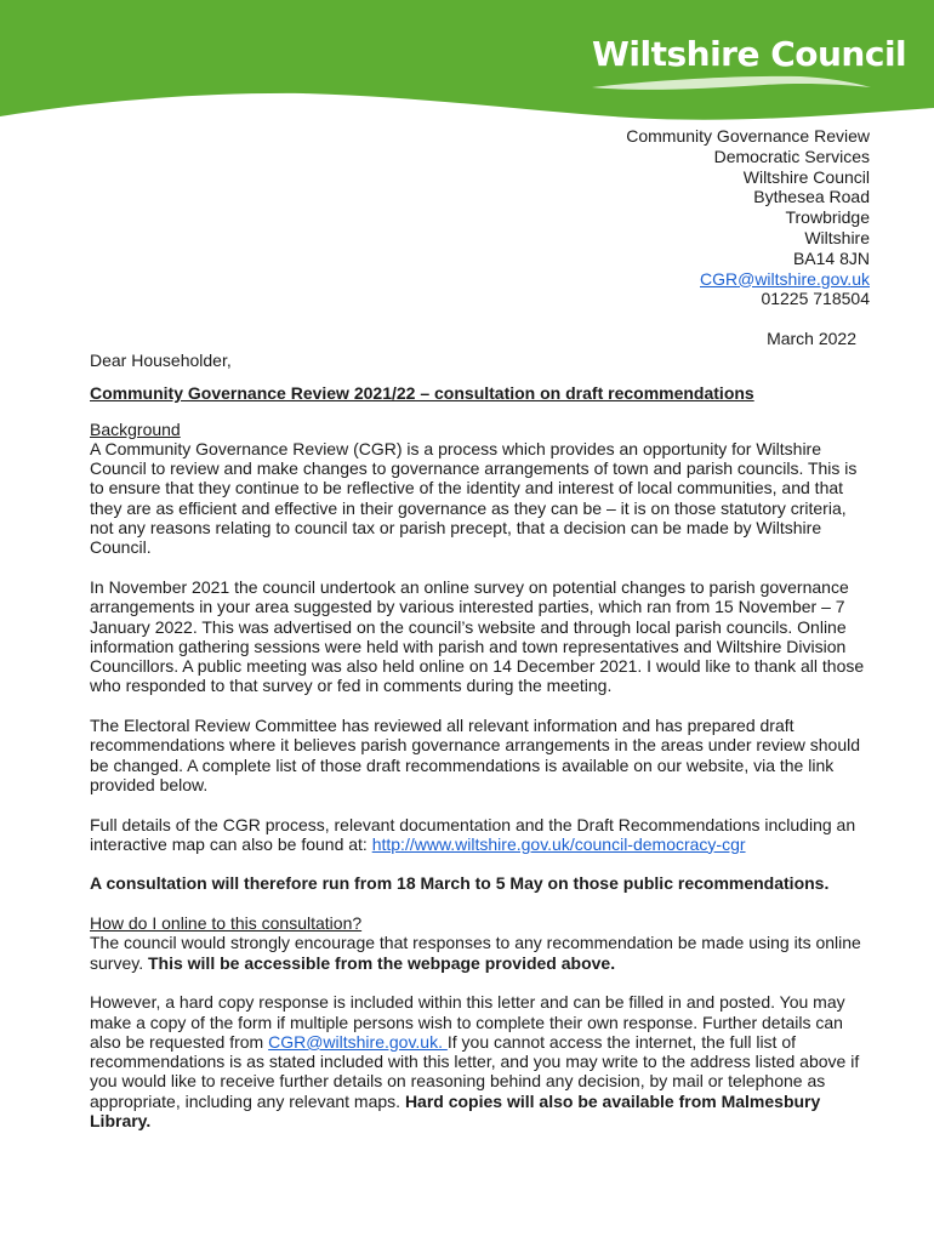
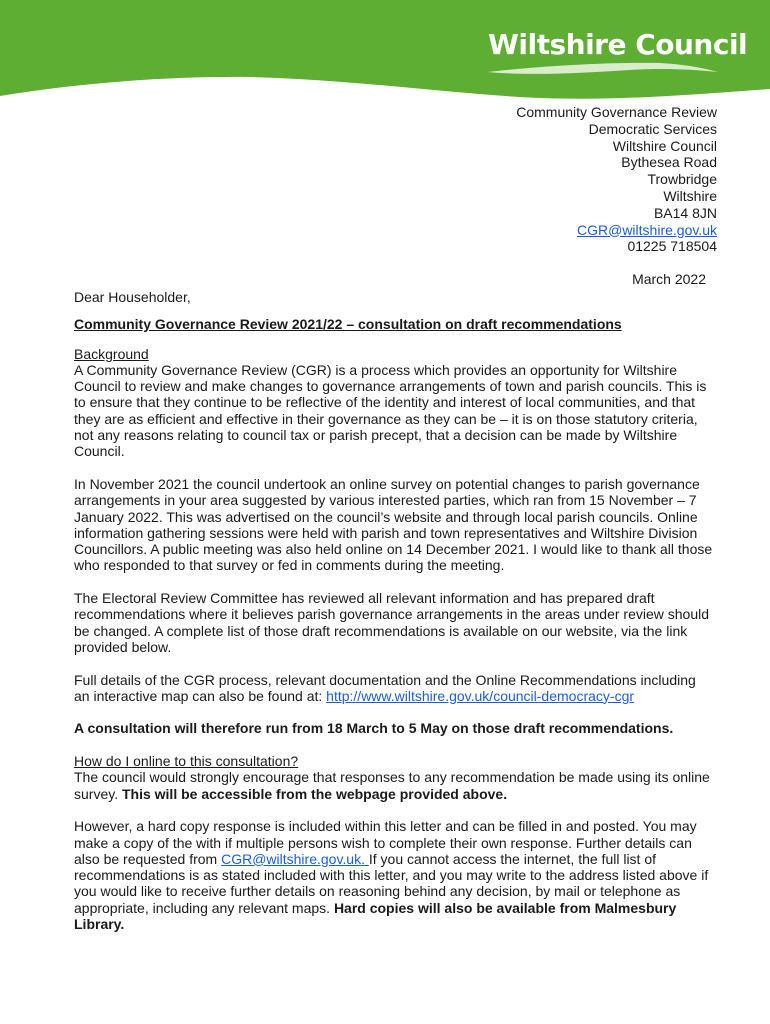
  Wiltshire Council
  Community Governance Review
  Democratic Services
  Wiltshire Council
  Bythesea Road
  Trowbridge
  Wiltshire
  BA14 8JN
  CGR@wiltshire.gov.uk
  01225 718504
  March 2022
  Dear Householder,
  Community Governance Review 2021/22 – consultation on draft recommendations
  Background
  A Community Governance Review (CGR) is a process which provides an opportunity for Wiltshire Council to review and make changes to governance arrangements of town and parish councils. This is to ensure that they continue to be reflective of the identity and interest of local communities, and that they are as efficient and effective in their governance as they can be – it is on those statutory criteria, not any reasons relating to council tax or parish precept, that a decision can be made by Wiltshire Council.
  In November 2021 the council undertook an online survey on potential changes to parish governance arrangements in your area suggested by various interested parties, which ran from 15 November – 7 January 2022. This was advertised on the council’s website and through local parish councils. Online information gathering sessions were held with parish and town representatives and Wiltshire Division Councillors. A public meeting was also held online on 14 December 2021. I would like to thank all those who responded to that survey or fed in comments during the meeting.
  The Electoral Review Committee has reviewed all relevant information and has prepared draft recommendations where it believes parish governance arrangements in the areas under review should be changed. A complete list of those draft recommendations is available on our website, via the link provided below.
- Full details of the CGR process, relevant documentation and the Draft Recommendations including an interactive map can also be found at: http://www.wiltshire.gov.uk/council-democracy-cgr
+ Full details of the CGR process, relevant documentation and the Online Recommendations including an interactive map can also be found at: http://www.wiltshire.gov.uk/council-democracy-cgr
- A consultation will therefore run from 18 March to 5 May on those public recommendations.
+ A consultation will therefore run from 18 March to 5 May on those draft recommendations.
  How do I online to this consultation?
  The council would strongly encourage that responses to any recommendation be made using its online survey. This will be accessible from the webpage provided above.
- However, a hard copy response is included within this letter and can be filled in and posted. You may make a copy of the form if multiple persons wish to complete their own response. Further details can also be requested from CGR@wiltshire.gov.uk. If you cannot access the internet, the full list of recommendations is as stated included with this letter, and you may write to the address listed above if you would like to receive further details on reasoning behind any decision, by mail or telephone as appropriate, including any relevant maps. Hard copies will also be available from Malmesbury Library.
+ However, a hard copy response is included within this letter and can be filled in and posted. You may make a copy of the with if multiple persons wish to complete their own response. Further details can also be requested from CGR@wiltshire.gov.uk. If you cannot access the internet, the full list of recommendations is as stated included with this letter, and you may write to the address listed above if you would like to receive further details on reasoning behind any decision, by mail or telephone as appropriate, including any relevant maps. Hard copies will also be available from Malmesbury Library.
